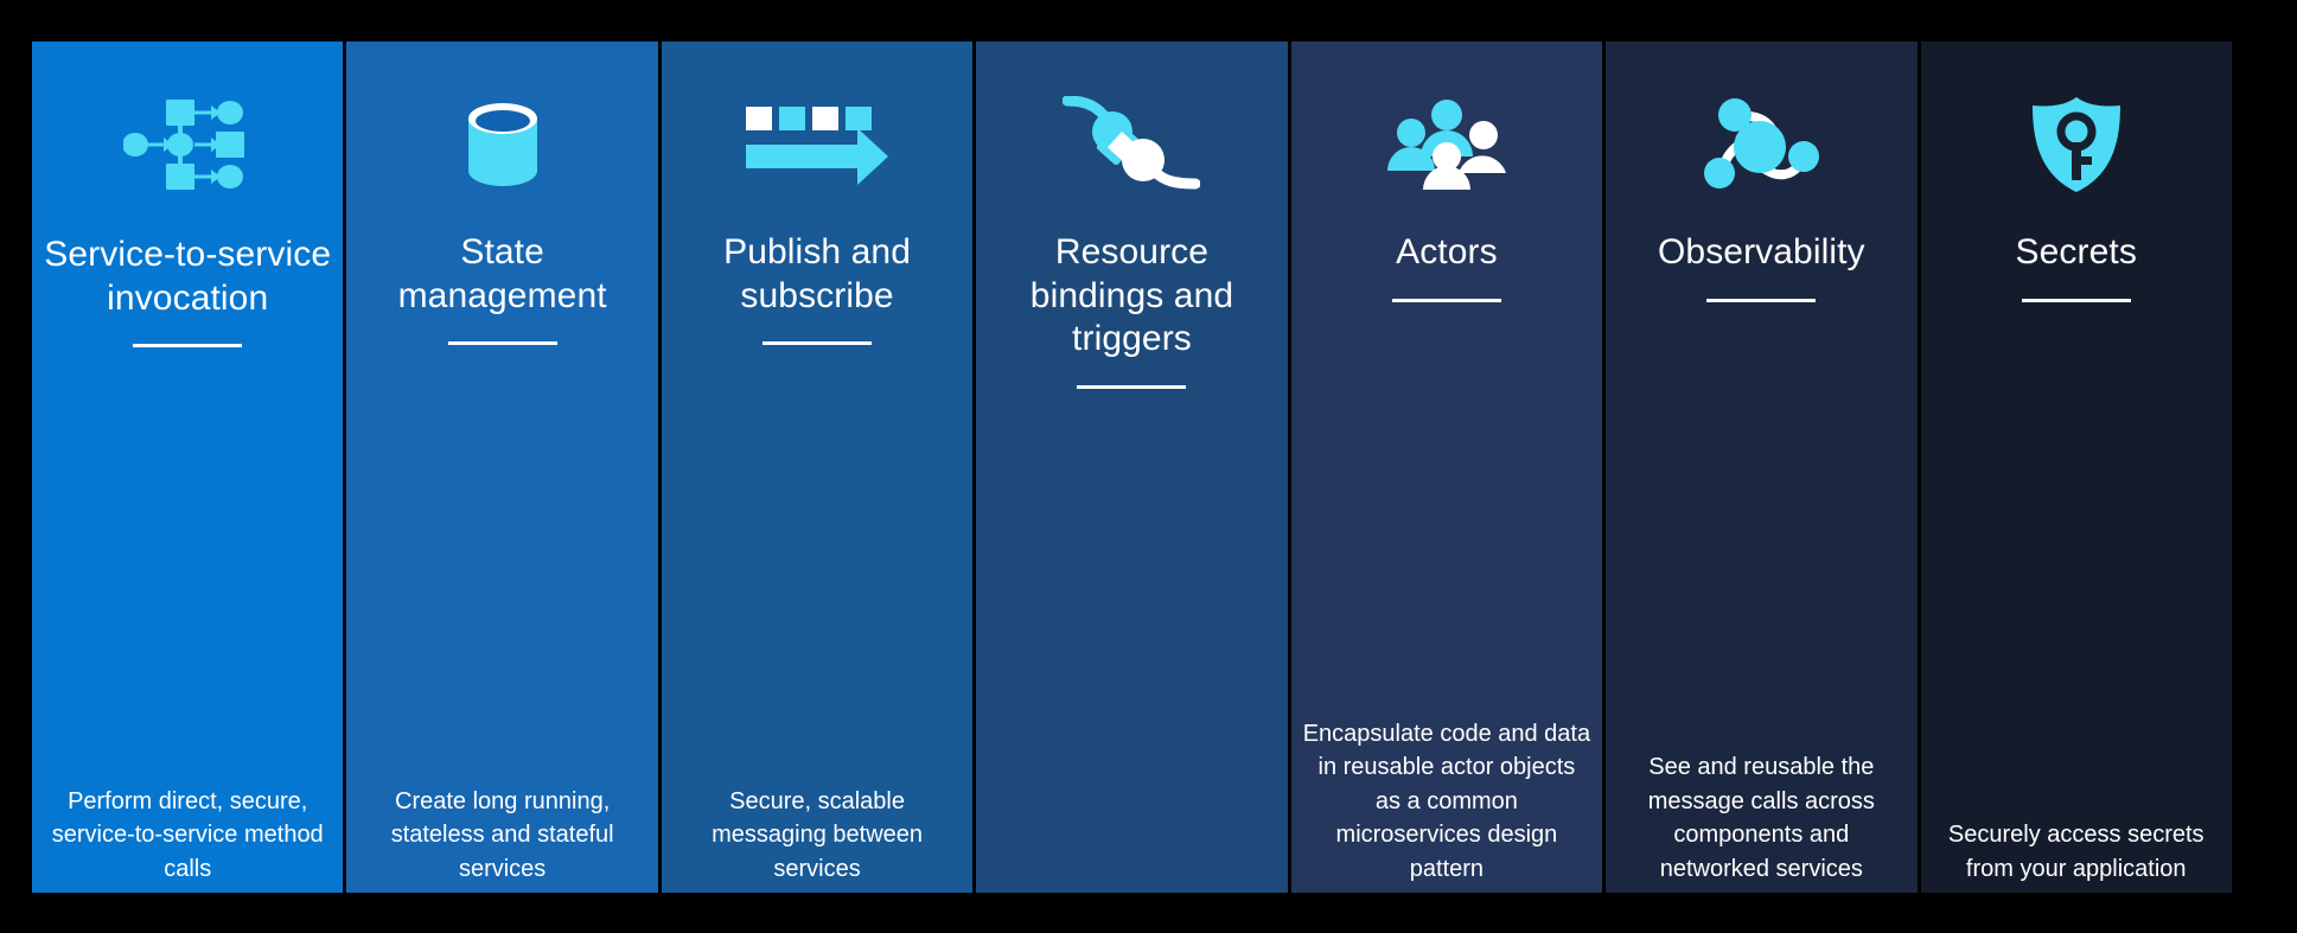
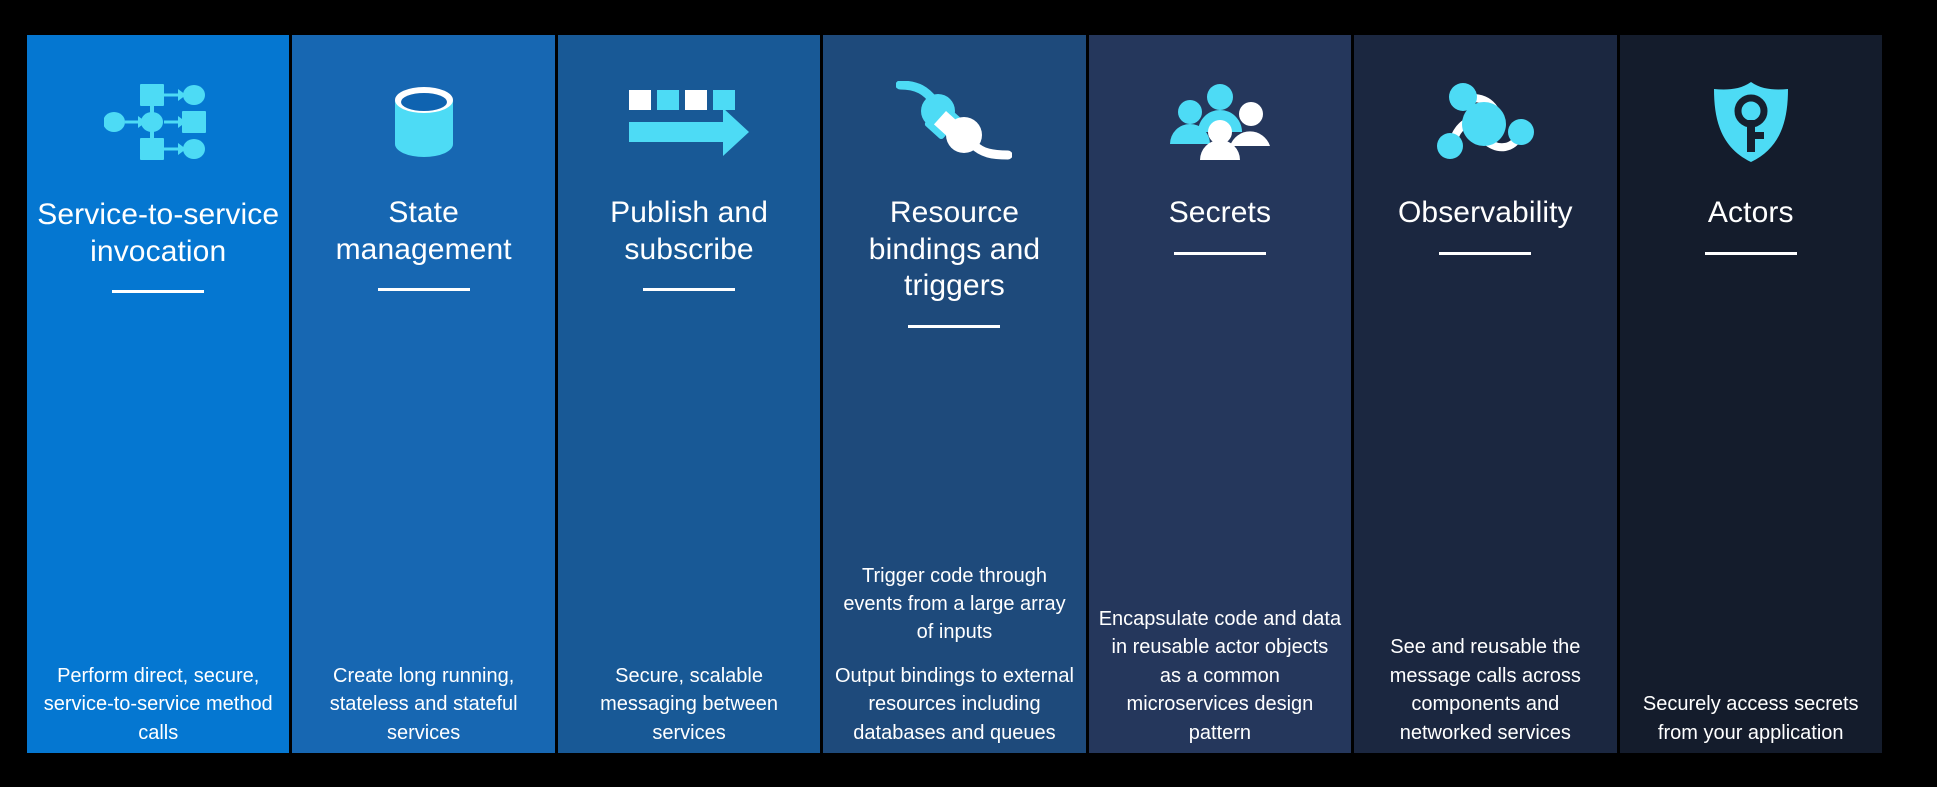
  Service-to-service invocation
  Perform direct, secure, service-to-service method calls
  State management
  Create long running, stateless and stateful services
  Publish and subscribe
  Secure, scalable messaging between services
  Resource bindings and triggers
+ Trigger code through events from a large array of inputs
+ Output bindings to external resources including databases and queues
- Actors
+ Secrets
  Encapsulate code and data in reusable actor objects as a common microservices design pattern
  Observability
  See and reusable the message calls across components and networked services
- Secrets
+ Actors
  Securely access secrets from your application
